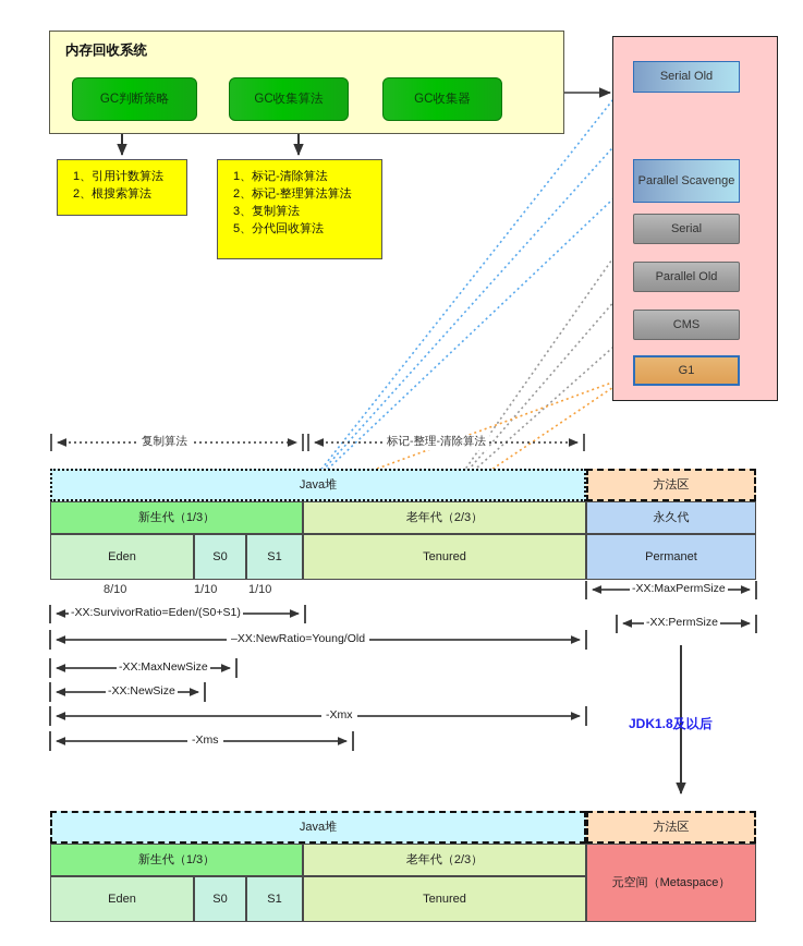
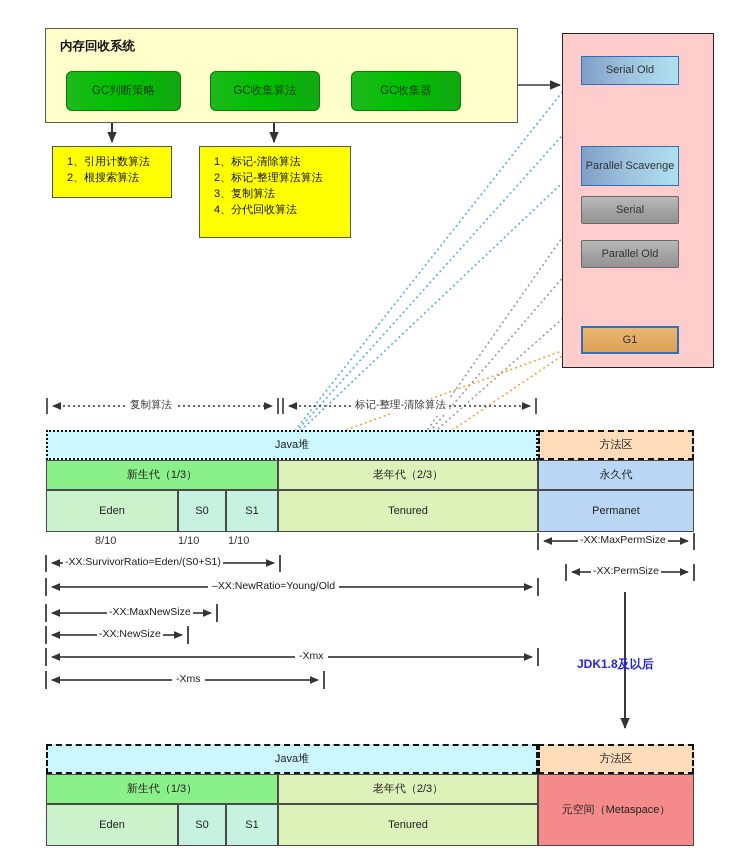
  内存回收系统
  GC判断策略
  GC收集算法
  GC收集器
  1、引用计数算法
  2、根搜索算法
  1、标记-清除算法
  2、标记-整理算法算法
  3、复制算法
- 5、分代回收算法
+ 4、分代回收算法
  Serial Old
  Parallel Scavenge
  Serial
  Parallel Old
- CMS
  G1
  复制算法
  标记-整理-清除算法
  Java堆
  方法区
  新生代（1/3）
  老年代（2/3）
  永久代
  Eden
  S0
  S1
  Tenured
  Permanet
  8/10
  1/10
  1/10
  -XX:SurvivorRatio=Eden/(S0+S1)
  –XX:NewRatio=Young/Old
  -XX:MaxNewSize
  -XX:NewSize
  -Xmx
  -Xms
  -XX:MaxPermSize
  -XX:PermSize
  JDK1.8及以后
  Java堆
  方法区
  新生代（1/3）
  老年代（2/3）
  元空间（Metaspace）
  Eden
  S0
  S1
  Tenured
